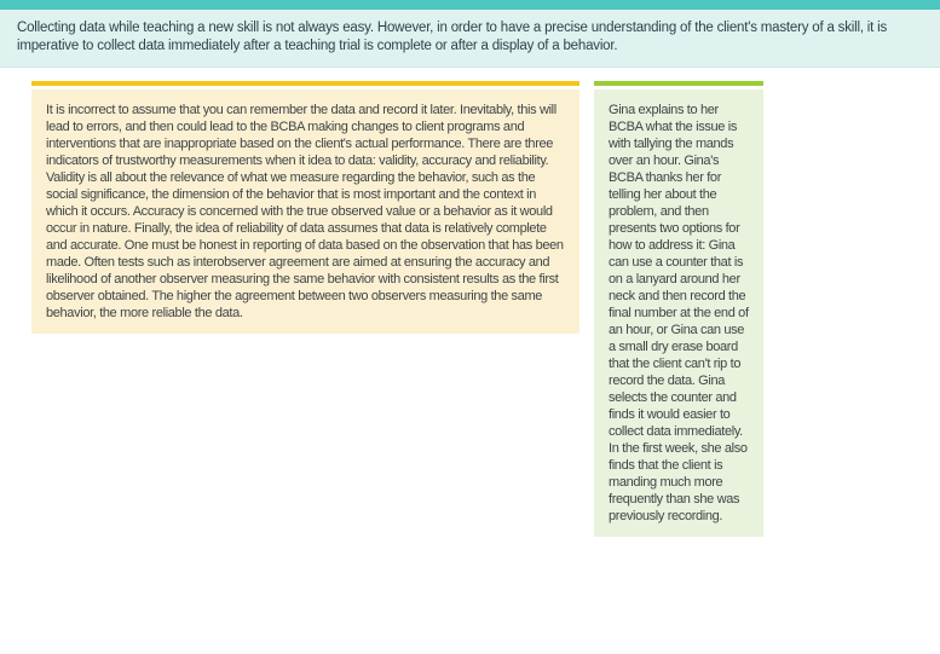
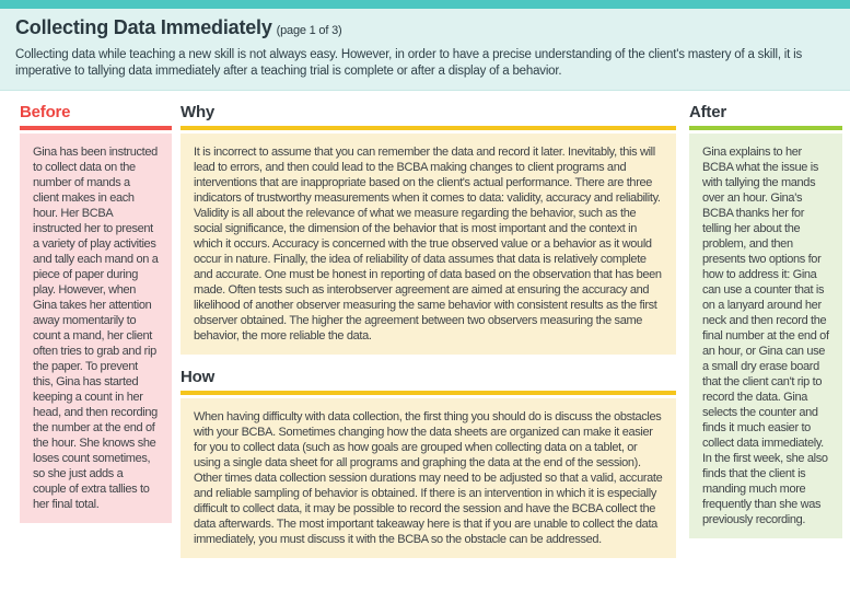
+ Collecting Data Immediately (page 1 of 3)
- Collecting data while teaching a new skill is not always easy. However, in order to have a precise understanding of the client's mastery of a skill, it is imperative to collect data immediately after a teaching trial is complete or after a display of a behavior.
+ Collecting data while teaching a new skill is not always easy. However, in order to have a precise understanding of the client's mastery of a skill, it is imperative to tallying data immediately after a teaching trial is complete or after a display of a behavior.
+ Before
+ Gina has been instructed to collect data on the number of mands a client makes in each hour. Her BCBA instructed her to present a variety of play activities and tally each mand on a piece of paper during play. However, when Gina takes her attention away momentarily to count a mand, her client often tries to grab and rip the paper. To prevent this, Gina has started keeping a count in her head, and then recording the number at the end of the hour. She knows she loses count sometimes, so she just adds a couple of extra tallies to her final total.
+ Why
- It is incorrect to assume that you can remember the data and record it later. Inevitably, this will lead to errors, and then could lead to the BCBA making changes to client programs and interventions that are inappropriate based on the client's actual performance. There are three indicators of trustworthy measurements when it idea to data: validity, accuracy and reliability. Validity is all about the relevance of what we measure regarding the behavior, such as the social significance, the dimension of the behavior that is most important and the context in which it occurs. Accuracy is concerned with the true observed value or a behavior as it would occur in nature. Finally, the idea of reliability of data assumes that data is relatively complete and accurate. One must be honest in reporting of data based on the observation that has been made. Often tests such as interobserver agreement are aimed at ensuring the accuracy and likelihood of another observer measuring the same behavior with consistent results as the first observer obtained. The higher the agreement between two observers measuring the same behavior, the more reliable the data.
+ It is incorrect to assume that you can remember the data and record it later. Inevitably, this will lead to errors, and then could lead to the BCBA making changes to client programs and interventions that are inappropriate based on the client's actual performance. There are three indicators of trustworthy measurements when it comes to data: validity, accuracy and reliability. Validity is all about the relevance of what we measure regarding the behavior, such as the social significance, the dimension of the behavior that is most important and the context in which it occurs. Accuracy is concerned with the true observed value or a behavior as it would occur in nature. Finally, the idea of reliability of data assumes that data is relatively complete and accurate. One must be honest in reporting of data based on the observation that has been made. Often tests such as interobserver agreement are aimed at ensuring the accuracy and likelihood of another observer measuring the same behavior with consistent results as the first observer obtained. The higher the agreement between two observers measuring the same behavior, the more reliable the data.
+ How
+ When having difficulty with data collection, the first thing you should do is discuss the obstacles with your BCBA. Sometimes changing how the data sheets are organized can make it easier for you to collect data (such as how goals are grouped when collecting data on a tablet, or using a single data sheet for all programs and graphing the data at the end of the session). Other times data collection session durations may need to be adjusted so that a valid, accurate and reliable sampling of behavior is obtained. If there is an intervention in which it is especially difficult to collect data, it may be possible to record the session and have the BCBA collect the data afterwards. The most important takeaway here is that if you are unable to collect the data immediately, you must discuss it with the BCBA so the obstacle can be addressed.
+ After
- Gina explains to her BCBA what the issue is with tallying the mands over an hour. Gina's BCBA thanks her for telling her about the problem, and then presents two options for how to address it: Gina can use a counter that is on a lanyard around her neck and then record the final number at the end of an hour, or Gina can use a small dry erase board that the client can't rip to record the data. Gina selects the counter and finds it would easier to collect data immediately. In the first week, she also finds that the client is manding much more frequently than she was previously recording.
+ Gina explains to her BCBA what the issue is with tallying the mands over an hour. Gina's BCBA thanks her for telling her about the problem, and then presents two options for how to address it: Gina can use a counter that is on a lanyard around her neck and then record the final number at the end of an hour, or Gina can use a small dry erase board that the client can't rip to record the data. Gina selects the counter and finds it much easier to collect data immediately. In the first week, she also finds that the client is manding much more frequently than she was previously recording.
